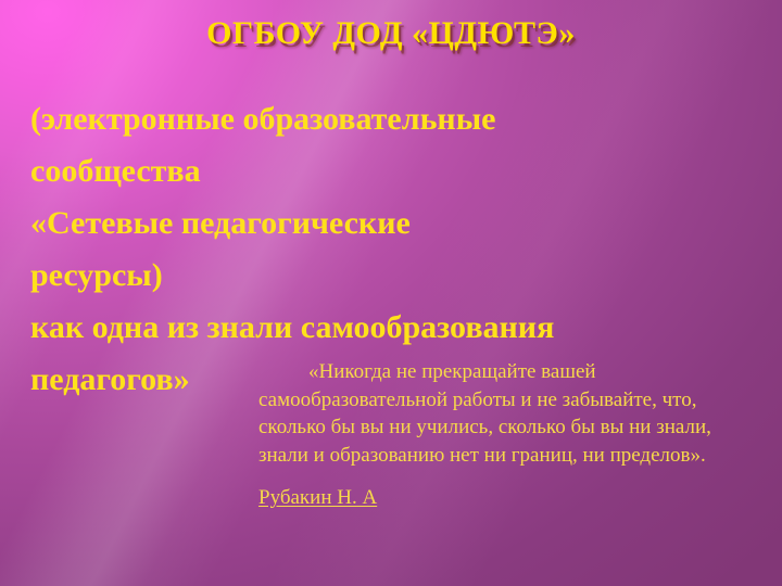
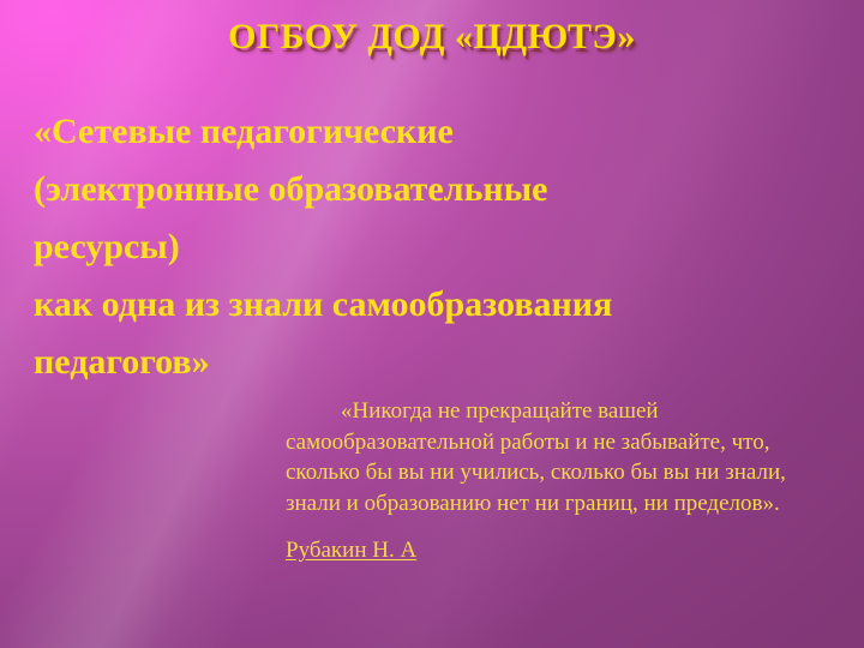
  ОГБОУ ДОД «ЦДЮТЭ»
- (электронные образовательные
+ «Сетевые педагогические
- сообщества
- «Сетевые педагогические
+ (электронные образовательные
  ресурсы)
  как одна из знали самообразования
  педагогов»
  «Никогда не прекращайте вашей самообразовательной работы и не забывайте, что, сколько бы вы ни учились, сколько бы вы ни знали, знали и образованию нет ни границ, ни пределов».
  Рубакин Н. А
